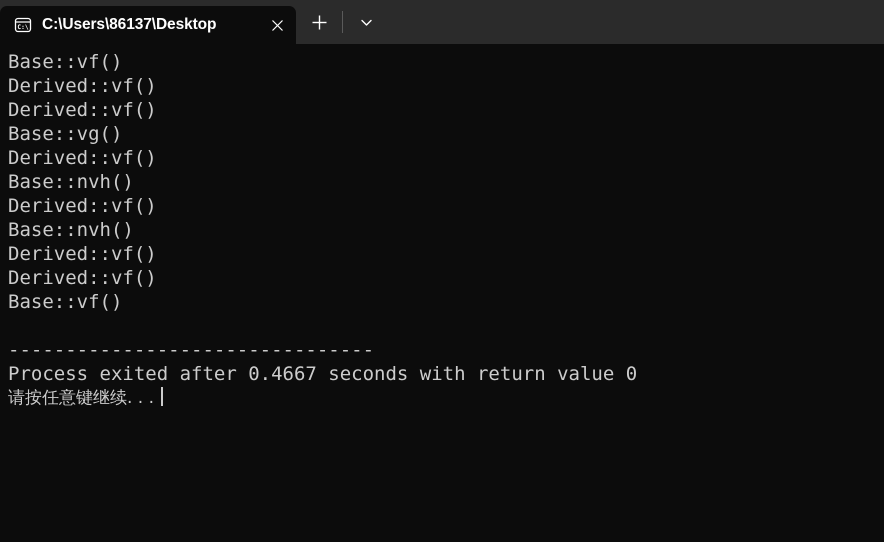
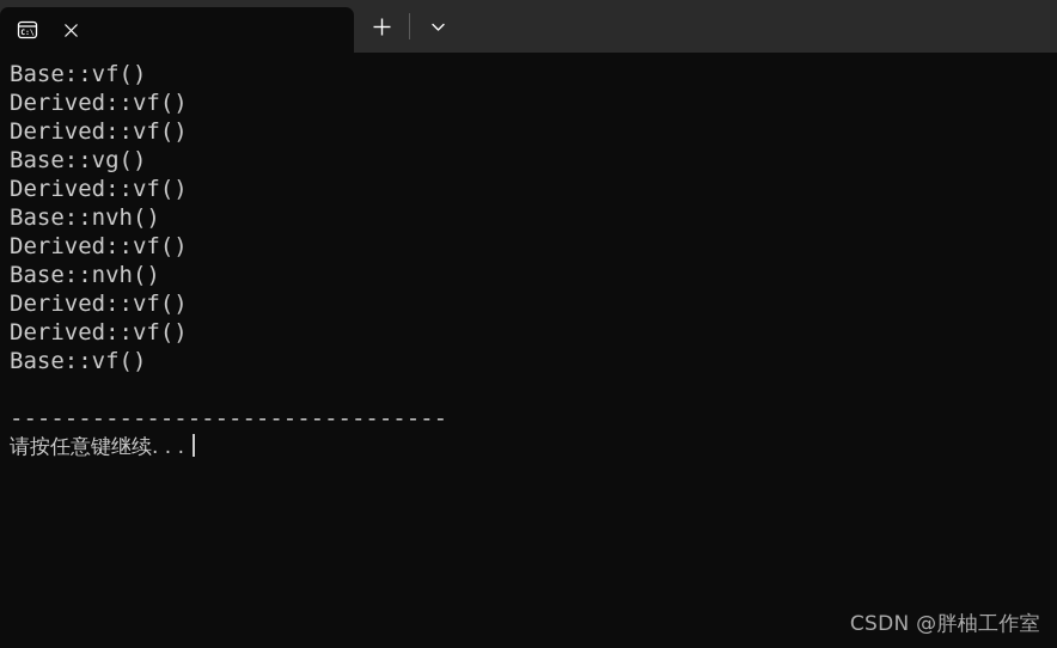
- C:\Users\86137\Desktop
  Base::vf()
  Derived::vf()
  Derived::vf()
  Base::vg()
  Derived::vf()
  Base::nvh()
  Derived::vf()
  Base::nvh()
  Derived::vf()
  Derived::vf()
  Base::vf()
  --------------------------------
- Process exited after 0.4667 seconds with return value 0
  请按任意键继续. . .
+ CSDN @胖柚工作室
